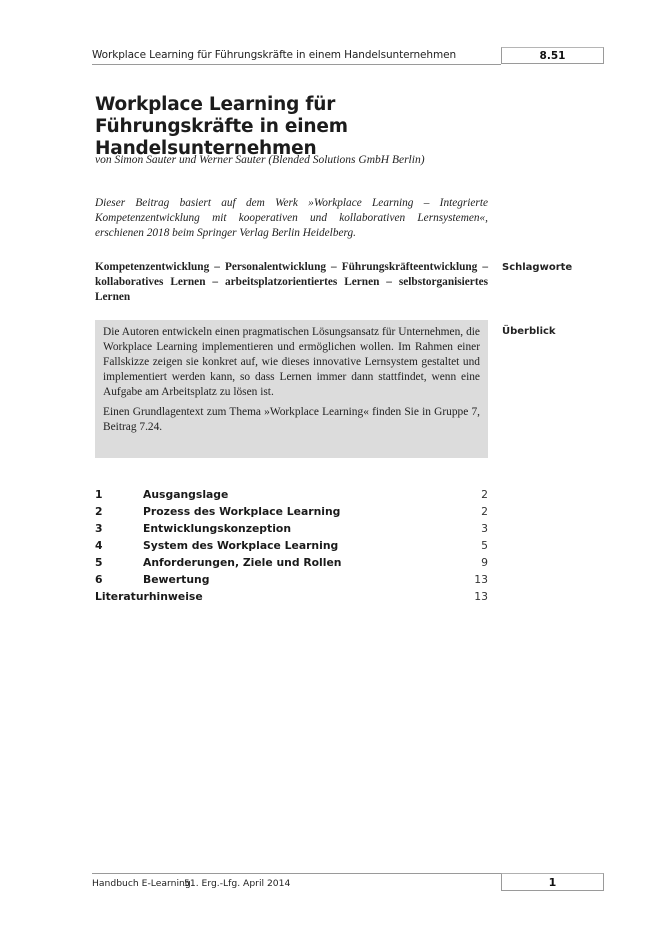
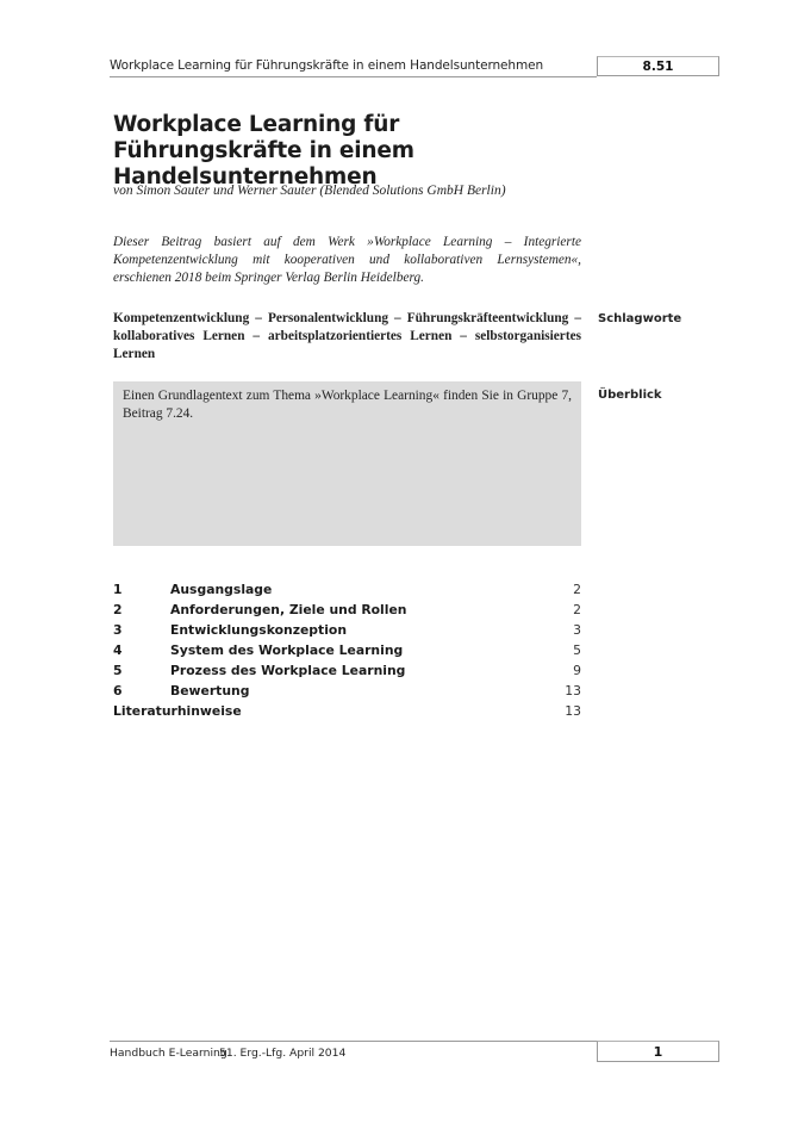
  Workplace Learning für Führungskräfte in einem Handelsunternehmen
  8.51
  Workplace Learning für Führungskräfte in einem Handelsunternehmen
  von Simon Sauter und Werner Sauter (Blended Solutions GmbH Berlin)
  Dieser Beitrag basiert auf dem Werk »Workplace Learning – Integrierte Kompetenzentwicklung mit kooperativen und kollaborativen Lernsystemen«, erschienen 2018 beim Springer Verlag Berlin Heidelberg.
  Kompetenzentwicklung – Personalentwicklung – Führungskräfteentwicklung – kollaboratives Lernen – arbeitsplatzorientiertes Lernen – selbstorganisiertes Lernen
  Schlagworte
- Die Autoren entwickeln einen pragmatischen Lösungsansatz für Unternehmen, die Workplace Learning implementieren und ermöglichen wollen. Im Rahmen einer Fallskizze zeigen sie konkret auf, wie dieses innovative Lernsystem gestaltet und implementiert werden kann, so dass Lernen immer dann stattfindet, wenn eine Aufgabe am Arbeitsplatz zu lösen ist.
  Einen Grundlagentext zum Thema »Workplace Learning« finden Sie in Gruppe 7, Beitrag 7.24.
  Überblick
  1
  Ausgangslage
  2
  2
- Prozess des Workplace Learning
+ Anforderungen, Ziele und Rollen
  2
  3
  Entwicklungskonzeption
  3
  4
  System des Workplace Learning
  5
  5
- Anforderungen, Ziele und Rollen
+ Prozess des Workplace Learning
  9
  6
  Bewertung
  13
  Literaturhinweise
  13
  Handbuch E-Learning
  51. Erg.-Lfg. April 2014
  1
